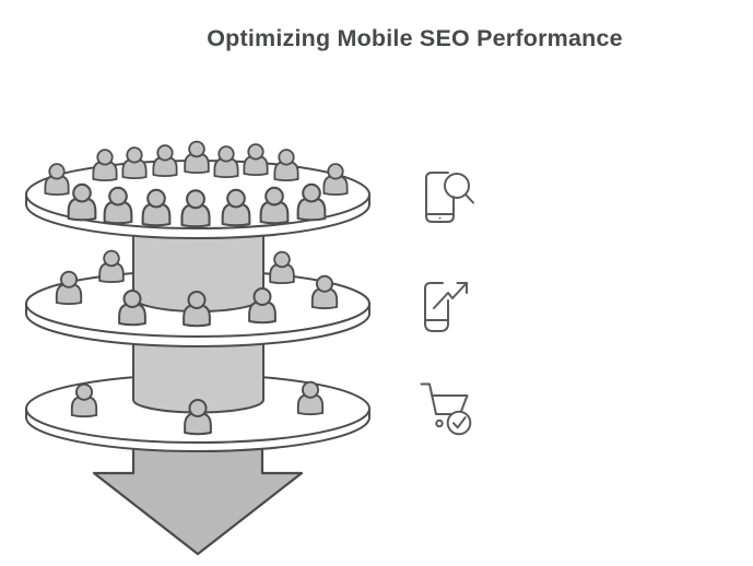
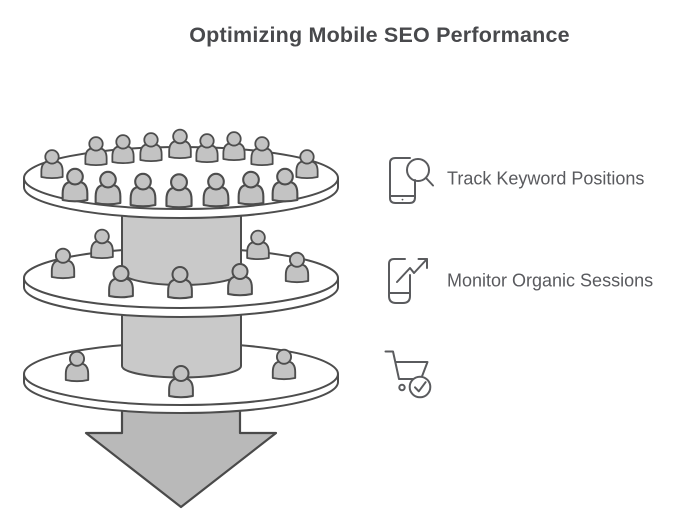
  Optimizing Mobile SEO Performance
+ Track Keyword Positions
+ Monitor Organic Sessions
